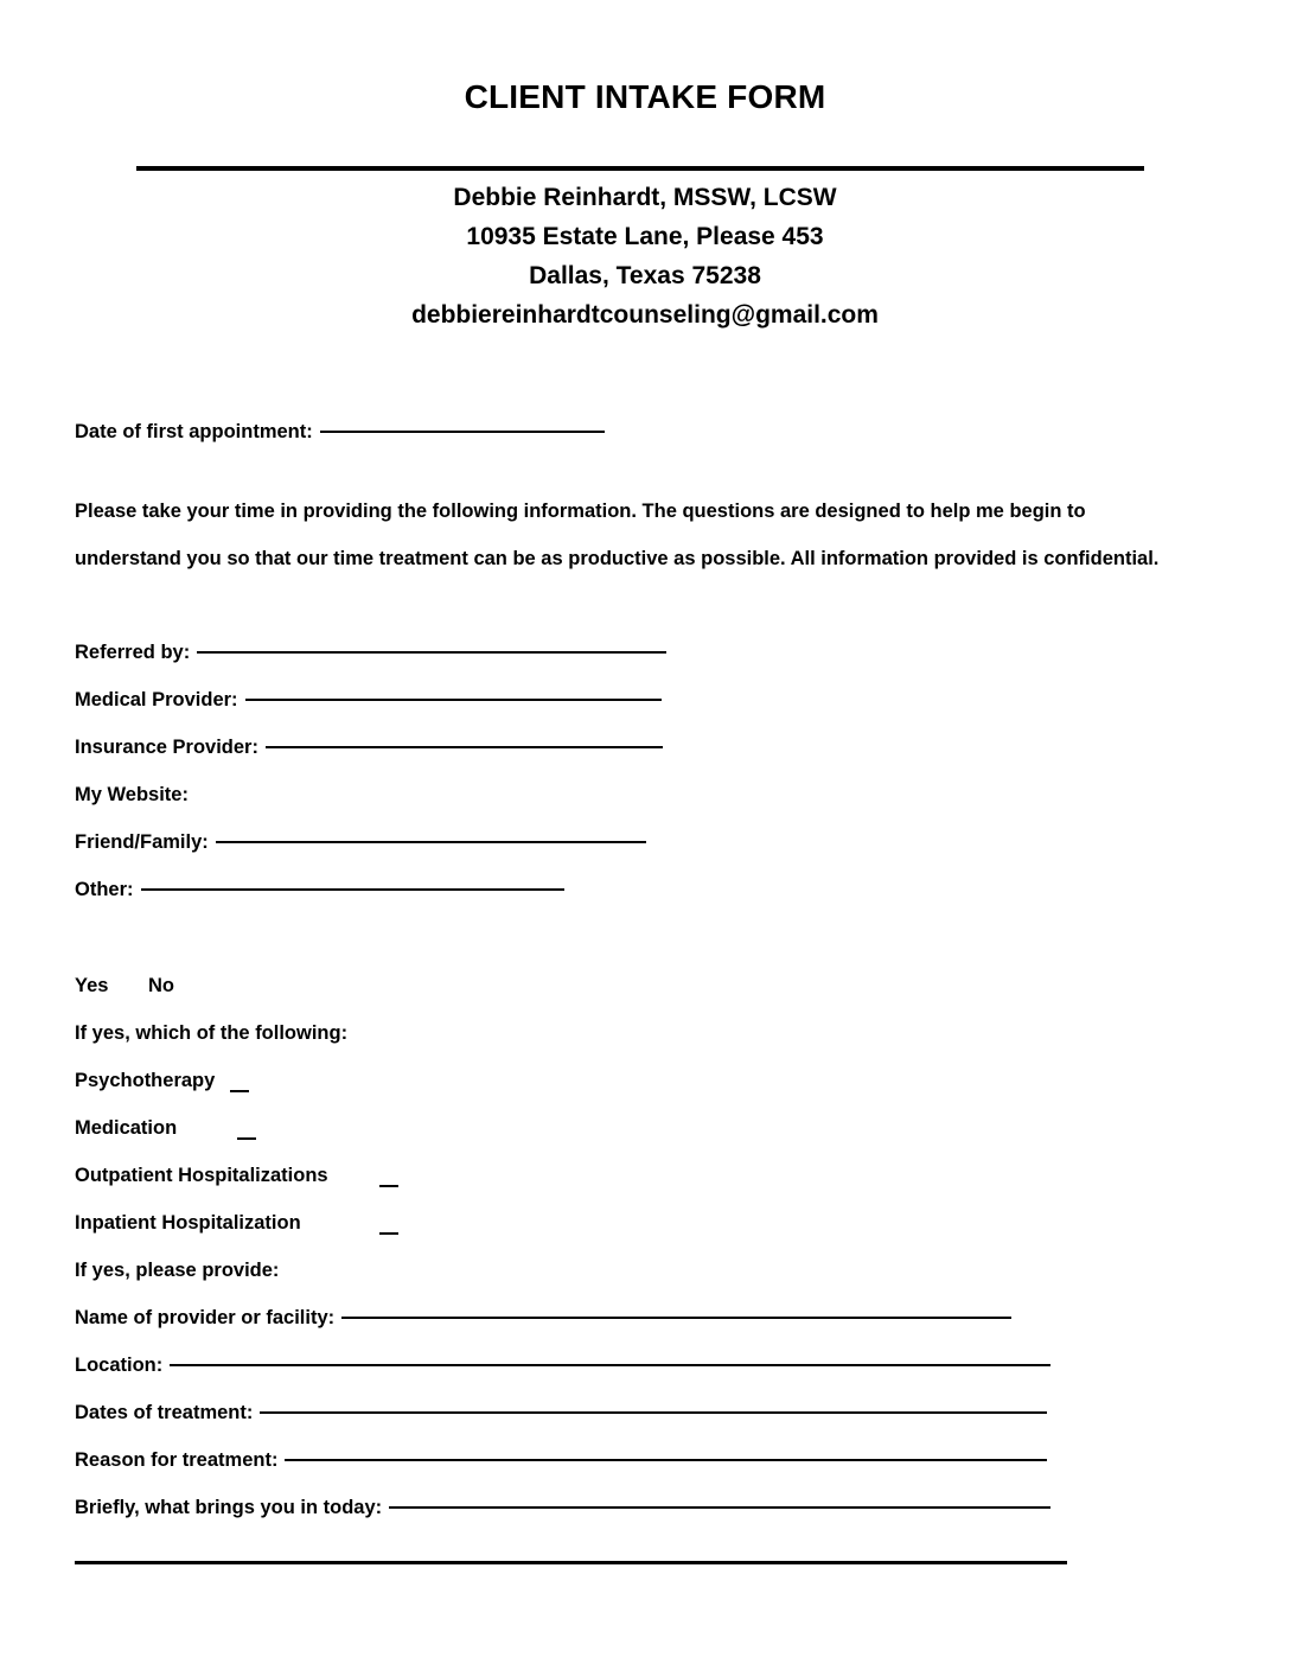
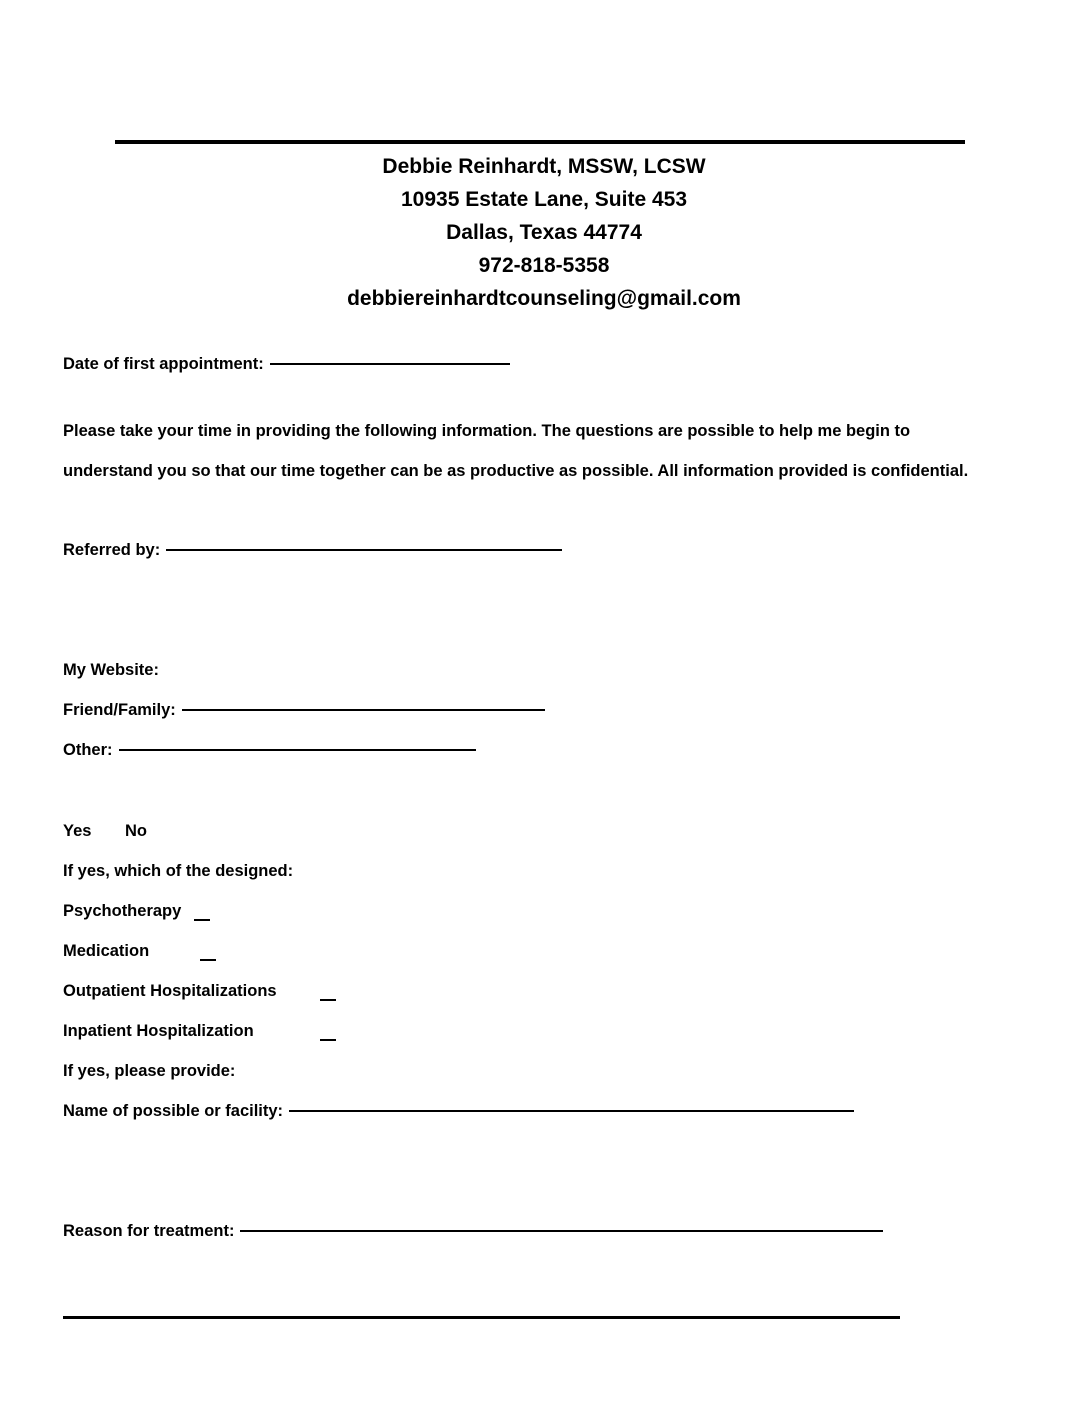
- CLIENT INTAKE FORM
  Debbie Reinhardt, MSSW, LCSW
- 10935 Estate Lane, Please 453
+ 10935 Estate Lane, Suite 453
- Dallas, Texas 75238
+ Dallas, Texas 44774
+ 972-818-5358
  debbiereinhardtcounseling@gmail.com
  Date of first appointment:
- Please take your time in providing the following information. The questions are designed to help me begin to
+ Please take your time in providing the following information. The questions are possible to help me begin to
- understand you so that our time treatment can be as productive as possible. All information provided is confidential.
+ understand you so that our time together can be as productive as possible. All information provided is confidential.
  Referred by:
- Medical Provider:
- Insurance Provider:
  My Website:
  Friend/Family:
  Other:
  Yes
  No
- If yes, which of the following:
+ If yes, which of the designed:
  Psychotherapy
  Medication
  Outpatient Hospitalizations
  Inpatient Hospitalization
  If yes, please provide:
- Name of provider or facility:
+ Name of possible or facility:
- Location:
- Dates of treatment:
  Reason for treatment:
- Briefly, what brings you in today:
